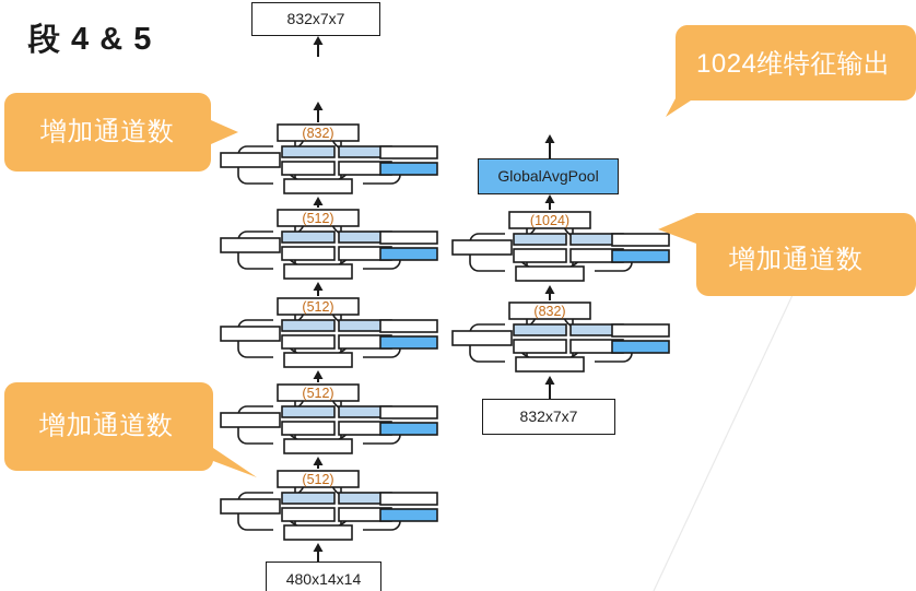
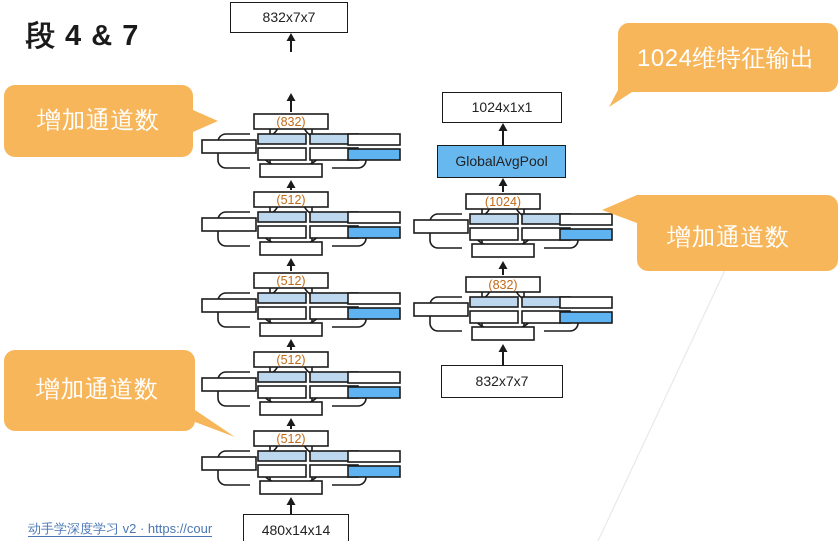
- 段 4 & 5
+ 段 4 & 7
  832x7x7
  480x14x14
+ 1024x1x1
  GlobalAvgPool
  832x7x7
  (832)
  (512)
  (512)
  (512)
  (512)
  (1024)
  (832)
  增加通道数
  1024维特征输出
  增加通道数
  增加通道数
+ 动手学深度学习 v2 · https://cour
